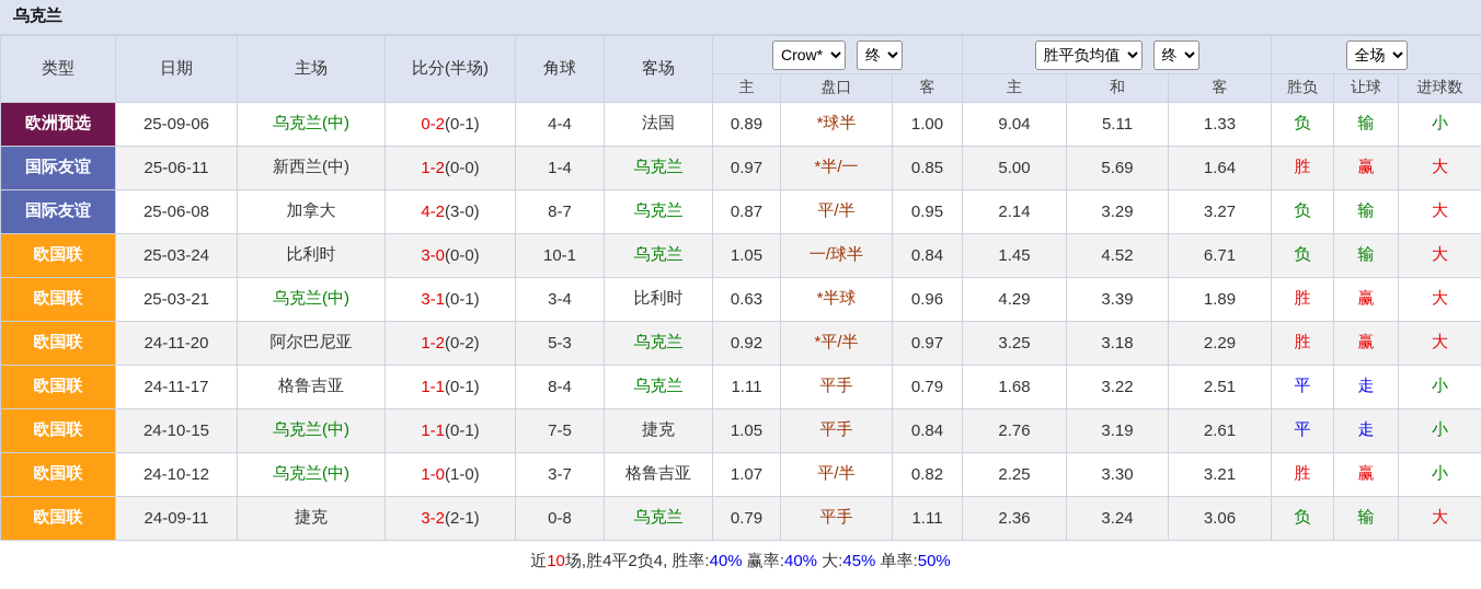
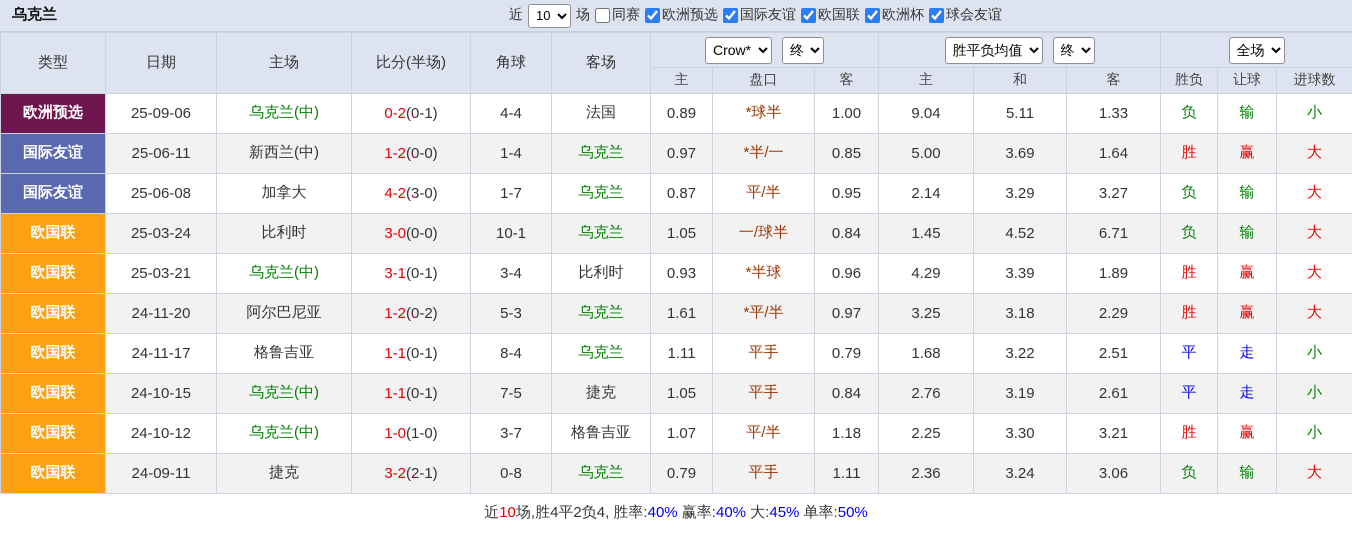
  乌克兰
+ 近
+ 10
+ 场
+ 同赛
+ 欧洲预选
+ 国际友谊
+ 欧国联
+ 欧洲杯
+ 球会友谊
  类型	日期	主场	比分(半场)	角球	客场	Crow* 终	胜平负均值 终	全场
  主	盘口	客	主	和	客	胜负	让球	进球数
  欧洲预选	25-09-06	乌克兰(中)	0-2(0-1)	4-4	法国	0.89	*球半	1.00	9.04	5.11	1.33	负	输	小
- 国际友谊	25-06-11	新西兰(中)	1-2(0-0)	1-4	乌克兰	0.97	*半/一	0.85	5.00	5.69	1.64	胜	赢	大
+ 国际友谊	25-06-11	新西兰(中)	1-2(0-0)	1-4	乌克兰	0.97	*半/一	0.85	5.00	3.69	1.64	胜	赢	大
- 国际友谊	25-06-08	加拿大	4-2(3-0)	8-7	乌克兰	0.87	平/半	0.95	2.14	3.29	3.27	负	输	大
+ 国际友谊	25-06-08	加拿大	4-2(3-0)	1-7	乌克兰	0.87	平/半	0.95	2.14	3.29	3.27	负	输	大
  欧国联	25-03-24	比利时	3-0(0-0)	10-1	乌克兰	1.05	一/球半	0.84	1.45	4.52	6.71	负	输	大
- 欧国联	25-03-21	乌克兰(中)	3-1(0-1)	3-4	比利时	0.63	*半球	0.96	4.29	3.39	1.89	胜	赢	大
+ 欧国联	25-03-21	乌克兰(中)	3-1(0-1)	3-4	比利时	0.93	*半球	0.96	4.29	3.39	1.89	胜	赢	大
- 欧国联	24-11-20	阿尔巴尼亚	1-2(0-2)	5-3	乌克兰	0.92	*平/半	0.97	3.25	3.18	2.29	胜	赢	大
+ 欧国联	24-11-20	阿尔巴尼亚	1-2(0-2)	5-3	乌克兰	1.61	*平/半	0.97	3.25	3.18	2.29	胜	赢	大
  欧国联	24-11-17	格鲁吉亚	1-1(0-1)	8-4	乌克兰	1.11	平手	0.79	1.68	3.22	2.51	平	走	小
  欧国联	24-10-15	乌克兰(中)	1-1(0-1)	7-5	捷克	1.05	平手	0.84	2.76	3.19	2.61	平	走	小
- 欧国联	24-10-12	乌克兰(中)	1-0(1-0)	3-7	格鲁吉亚	1.07	平/半	0.82	2.25	3.30	3.21	胜	赢	小
+ 欧国联	24-10-12	乌克兰(中)	1-0(1-0)	3-7	格鲁吉亚	1.07	平/半	1.18	2.25	3.30	3.21	胜	赢	小
  欧国联	24-09-11	捷克	3-2(2-1)	0-8	乌克兰	0.79	平手	1.11	2.36	3.24	3.06	负	输	大
  近10场,胜4平2负4, 胜率:40% 赢率:40% 大:45% 单率:50%
